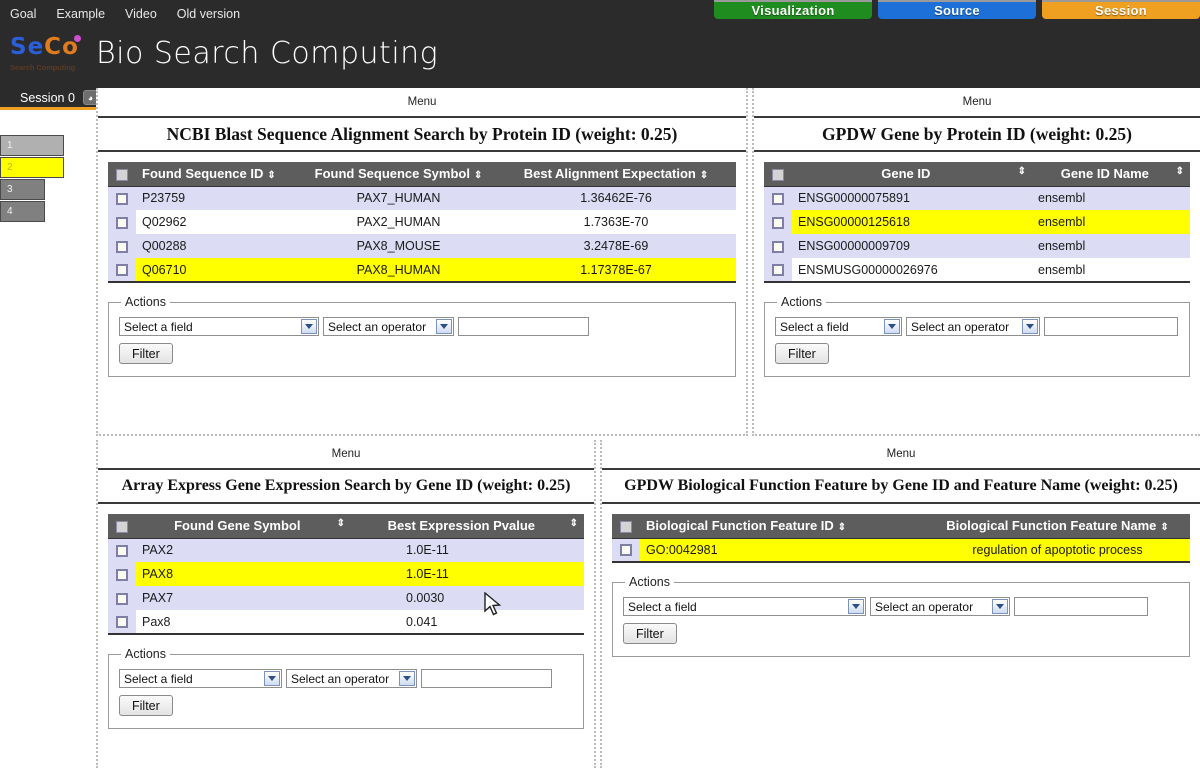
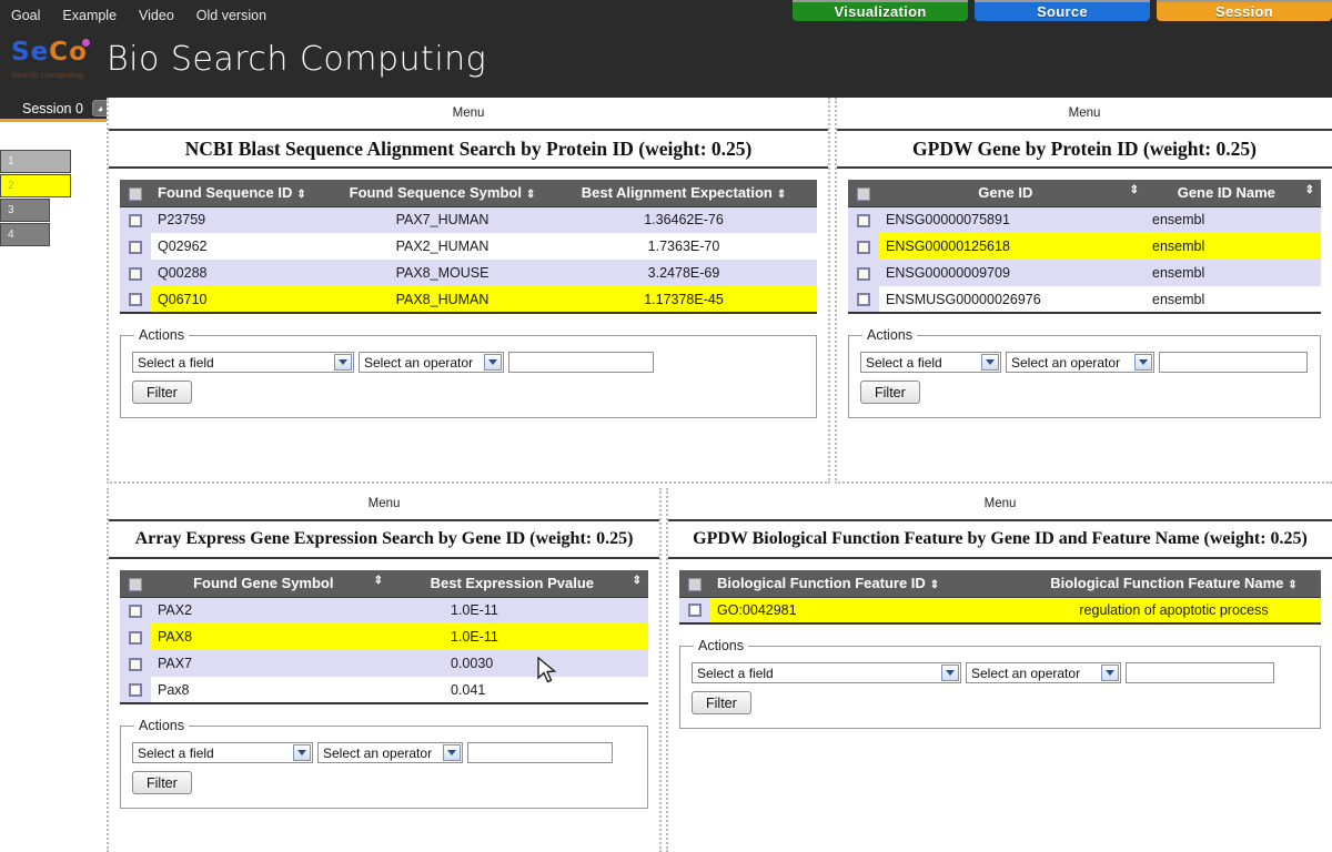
  Goal
  Example
  Video
  Old version
  Visualization
  Source
  Session
  SeCo
  Search Computing
  Bio Search Computing
  Session 0
  ◕
  1
  2
  3
  4
  Menu
  NCBI Blast Sequence Alignment Search by Protein ID (weight: 0.25)
  	Found Sequence ID ⇕	Found Sequence Symbol ⇕	Best Alignment Expectation ⇕
  	P23759	PAX7_HUMAN	1.36462E-76
  	Q02962	PAX2_HUMAN	1.7363E-70
  	Q00288	PAX8_MOUSE	3.2478E-69
- 	Q06710	PAX8_HUMAN	1.17378E-67
+ 	Q06710	PAX8_HUMAN	1.17378E-45
  Actions
  Select a field
  Select an operator
  Filter
  Menu
  GPDW Gene by Protein ID (weight: 0.25)
  	Gene ID ⇕	Gene ID Name ⇕
  	ENSG00000075891	ensembl
  	ENSG00000125618	ensembl
  	ENSG00000009709	ensembl
  	ENSMUSG00000026976	ensembl
  Actions
  Select a field
  Select an operator
  Filter
  Menu
  Array Express Gene Expression Search by Gene ID (weight: 0.25)
  	Found Gene Symbol ⇕	Best Expression Pvalue ⇕
  	PAX2	1.0E-11
  	PAX8	1.0E-11
  	PAX7	0.0030
  	Pax8	0.041
  Actions
  Select a field
  Select an operator
  Filter
  Menu
  GPDW Biological Function Feature by Gene ID and Feature Name (weight: 0.25)
  	Biological Function Feature ID ⇕	Biological Function Feature Name ⇕
  	GO:0042981	regulation of apoptotic process
  Actions
  Select a field
  Select an operator
  Filter
